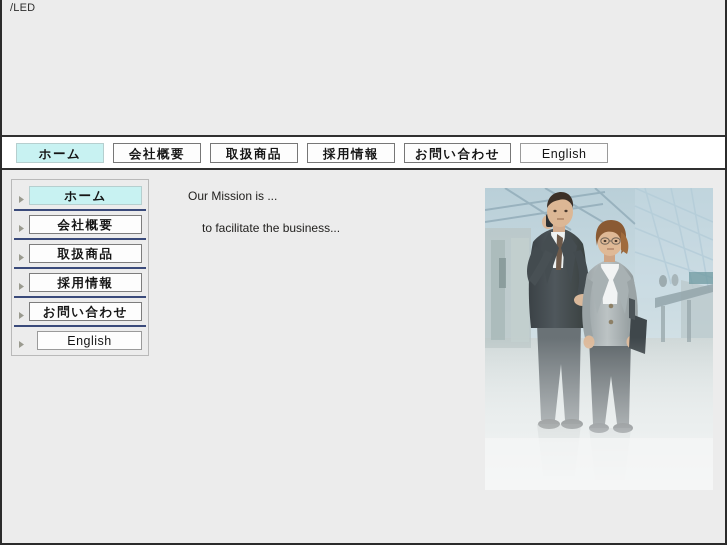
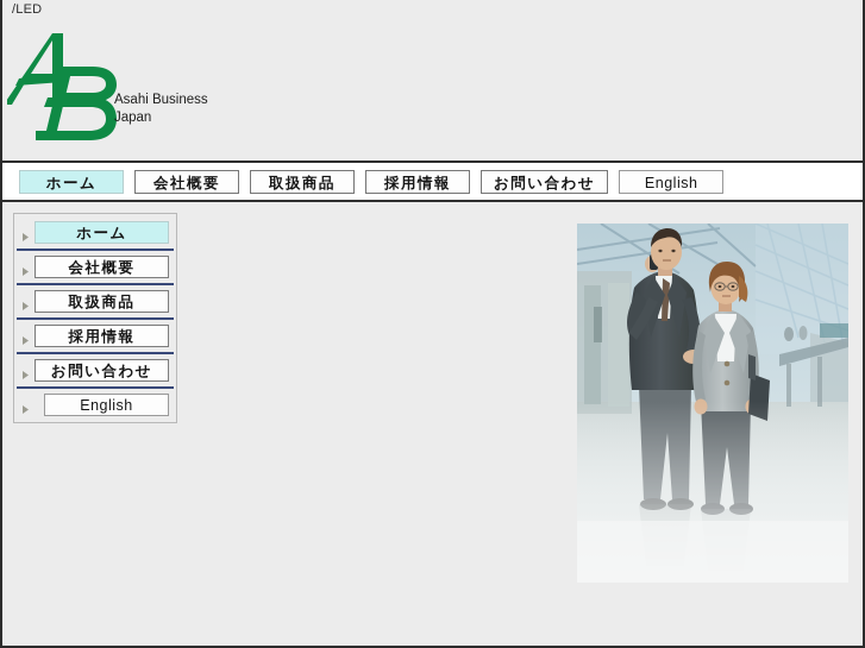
  /LED
+ Asahi Business
+ Japan
  ホーム
  会社概要
  取扱商品
  採用情報
  お問い合わせ
  English
  ホーム
  会社概要
  取扱商品
  採用情報
  お問い合わせ
  English
- Our Mission is ...
- to facilitate the business...
